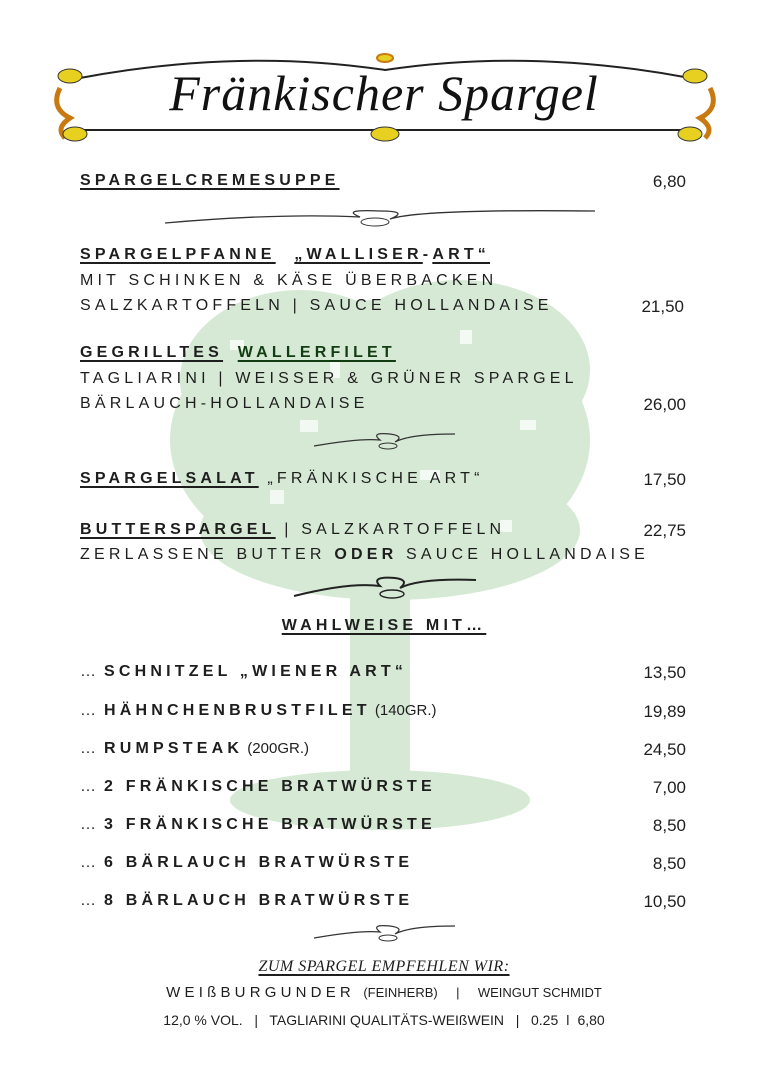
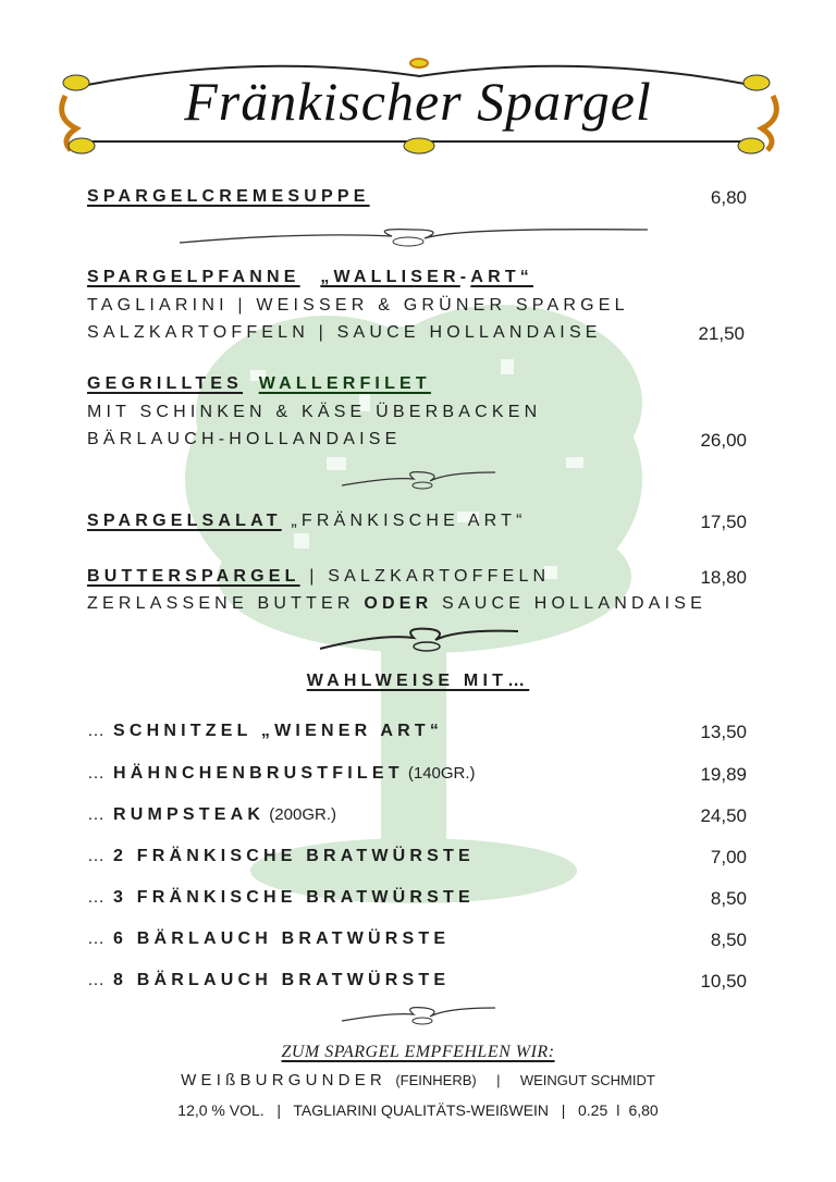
  Fränkischer Spargel
  SPARGELCREMESUPPE
  6,80
  SPARGELPFANNE „WALLISER-ART“
- MIT SCHINKEN & KÄSE ÜBERBACKEN
+ TAGLIARINI | WEISSER & GRÜNER SPARGEL
  SALZKARTOFFELN | SAUCE HOLLANDAISE
  21,50
  GEGRILLTES WALLERFILET
- TAGLIARINI | WEISSER & GRÜNER SPARGEL
+ MIT SCHINKEN & KÄSE ÜBERBACKEN
  BÄRLAUCH-HOLLANDAISE
  26,00
  SPARGELSALAT „FRÄNKISCHE ART“
  17,50
  BUTTERSPARGEL | SALZKARTOFFELN
- 22,75
+ 18,80
  ZERLASSENE BUTTER ODER SAUCE HOLLANDAISE
  WAHLWEISE MIT…
  … SCHNITZEL „WIENER ART“
  13,50
  … HÄHNCHENBRUSTFILET (140GR.)
  19,89
  … RUMPSTEAK (200GR.)
  24,50
  … 2 FRÄNKISCHE BRATWÜRSTE
  7,00
  … 3 FRÄNKISCHE BRATWÜRSTE
  8,50
  … 6 BÄRLAUCH BRATWÜRSTE
  8,50
  … 8 BÄRLAUCH BRATWÜRSTE
  10,50
  ZUM SPARGEL EMPFEHLEN WIR:
  WEIßBURGUNDER (FEINHERB) | WEINGUT SCHMIDT
  12,0 % VOL. | TAGLIARINI QUALITÄTS-WEIßWEIN | 0.25 ǀ 6,80
